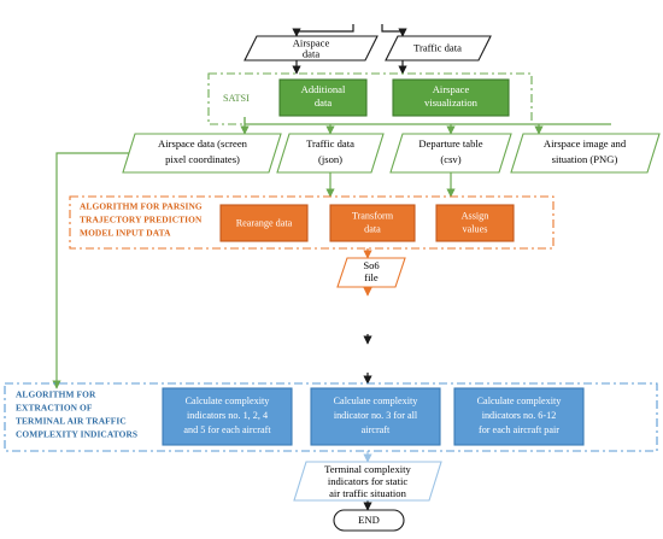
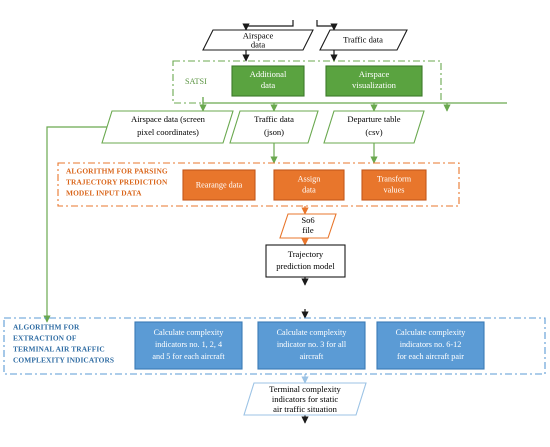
  Airspace
  data
  Traffic data
  SATSI
  Additional
  data
  Airspace
  visualization
  Airspace data (screen
  pixel coordinates)
  Traffic data
  (json)
  Departure table
  (csv)
- Airspace image and
- situation (PNG)
  ALGORITHM FOR PARSING
  TRAJECTORY PREDICTION
  MODEL INPUT DATA
  Rearange data
- Transform
+ Assign
  data
- Assign
+ Transform
  values
  So6
  file
+ Trajectory
+ prediction model
  ALGORITHM FOR
  EXTRACTION OF
  TERMINAL AIR TRAFFIC
  COMPLEXITY INDICATORS
  Calculate complexity
  indicators no. 1, 2, 4
  and 5 for each aircraft
  Calculate complexity
  indicator no. 3 for all
  aircraft
  Calculate complexity
  indicators no. 6-12
  for each aircraft pair
  Terminal complexity
  indicators for static
  air traffic situation
- END
